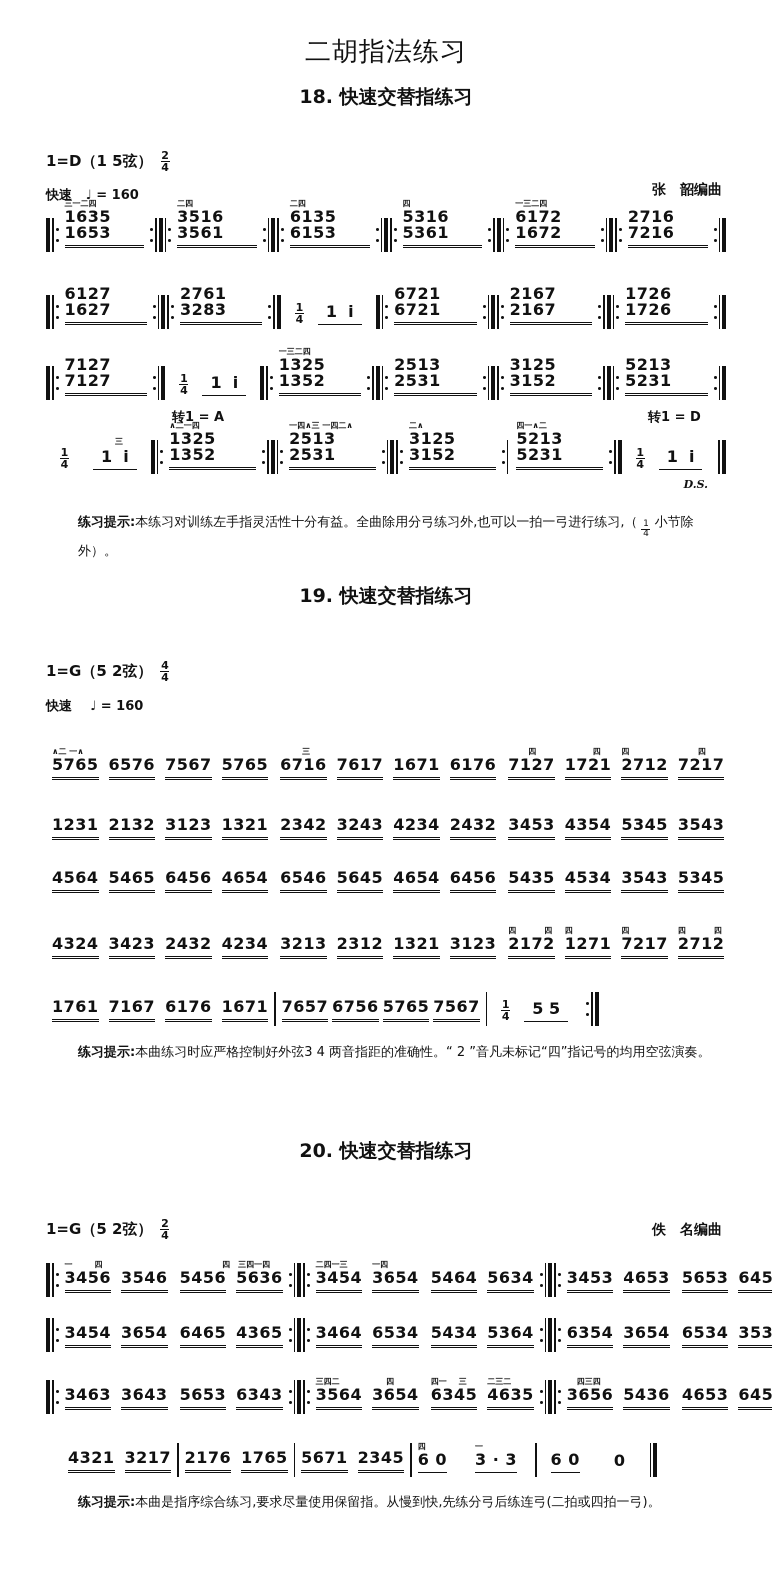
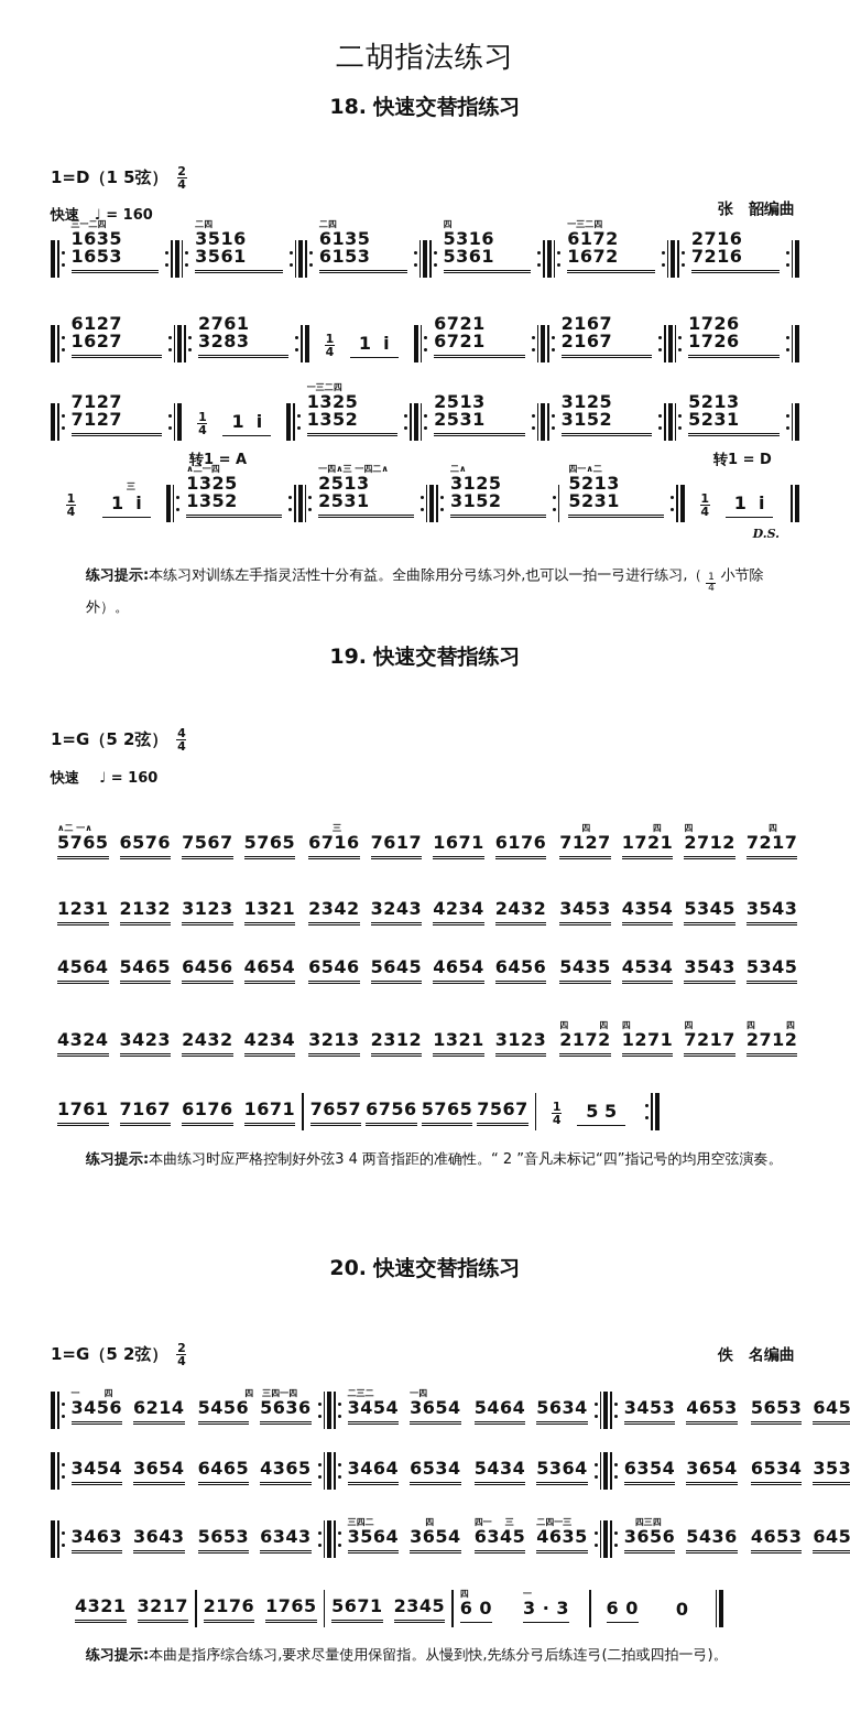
  二胡指法练习
  18. 快速交替指练习
  1=D（1 5弦）
  2
  4
  快速 ♩ = 160
  张 韶编曲
  三一二四
  1635 1653
  二四
  3516 3561
  二四
  6135 6153
  四
  5316 5361
  一三二四
  6172 1672
  2716 7216
  6127 1627
  2761 3283
  1
  4
  1 i
  6721 6721
  2167 2167
  1726 1726
  7127 7127
  1
  4
  1 i
  一三二四
  1325 1352
  2513 2531
  3125 3152
  5213 5231
  转1 = A
  转1 = D
  1
  4
  三
  1 i
  ∧二一四
  1325 1352
  一四∧三 一四二∧
  2513 2531
  二∧
  3125 3152
  四一∧二
  5213 5231
  1
  4
  1 i
  D.S.
  练习提示:本练习对训练左手指灵活性十分有益。全曲除用分弓练习外,也可以一拍一弓进行练习,（
  1
  4
  小节除外）。
  19. 快速交替指练习
  1=G（5 2弦）
  4
  4
  快速 ♩ = 160
  ∧二 一∧
  5765
  6576
  7567
  5765
  三
  6716
  7617
  1671
  6176
  四
  7127
  四
  1721
  四
  2712
  四
  7217
  1231
  2132
  3123
  1321
  2342
  3243
  4234
  2432
  3453
  4354
  5345
  3543
  4564
  5465
  6456
  4654
  6546
  5645
  4654
  6456
  5435
  4534
  3543
  5345
  4324
  3423
  2432
  4234
  3213
  2312
  1321
  3123
  四
  四
  2172
  四
  1271
  四
  7217
  四
  四
  2712
  1761
  7167
  6176
  1671
  7657
  6756
  5765
  7567
  1
  4
  5 5
  练习提示:本曲练习时应严格控制好外弦3 4 两音指距的准确性。“ 2 ”音凡未标记“四”指记号的均用空弦演奏。
  20. 快速交替指练习
  1=G（5 2弦）
  2
  4
  佚 名编曲
  一
  四
  3456
- 3546
+ 6214
  5456
  四
  三四一四
  5636
- 二四一三
+ 二三二
  3454
  一四
  3654
  5464
  5634
  3453
  4653
  5653
  645
  3454
  3654
  6465
  4365
  3464
  6534
  5434
  5364
  6354
  3654
  6534
  353
  3463
  3643
  5653
  6343
  三四二
  3564
  四
  3654
  四一
  三
  6345
- 二三二
+ 二四一三
  4635
  四三四
  3656
  5436
  4653
  645
  4321
  3217
  2176
  1765
  5671
  2345
  四
  6 0
  一
  3 · 3
  6 0
  0
  练习提示:本曲是指序综合练习,要求尽量使用保留指。从慢到快,先练分弓后练连弓(二拍或四拍一弓)。
